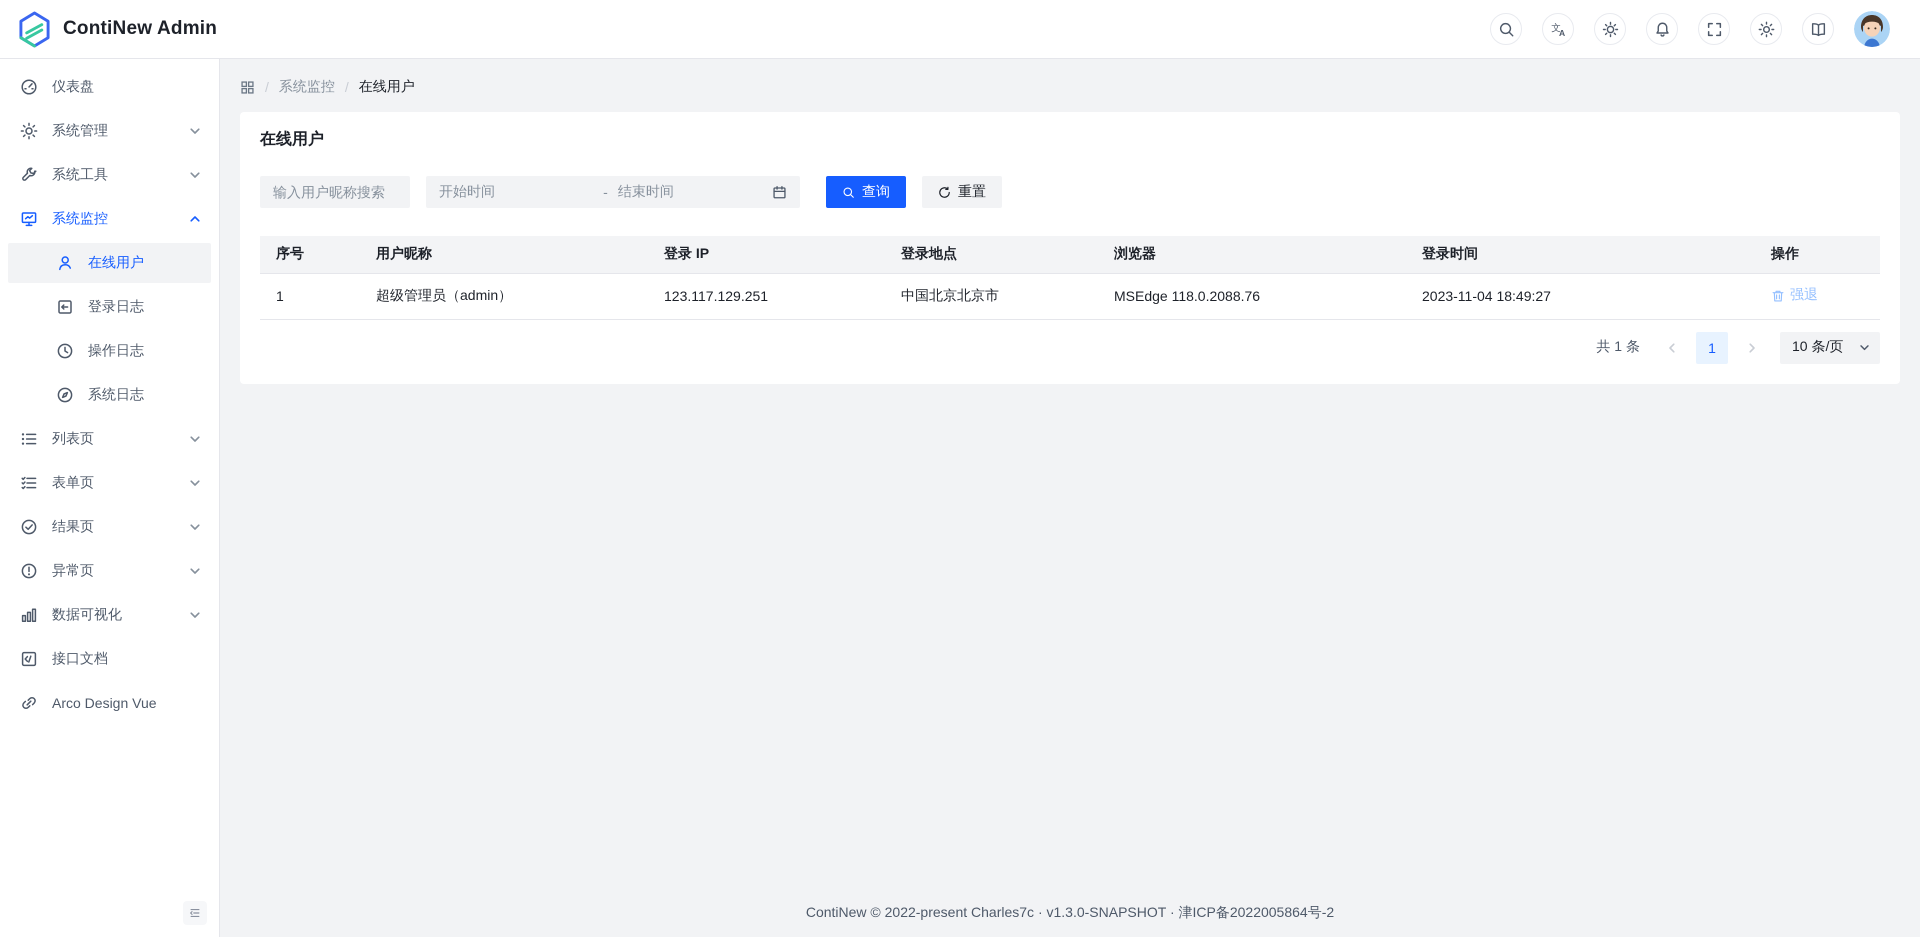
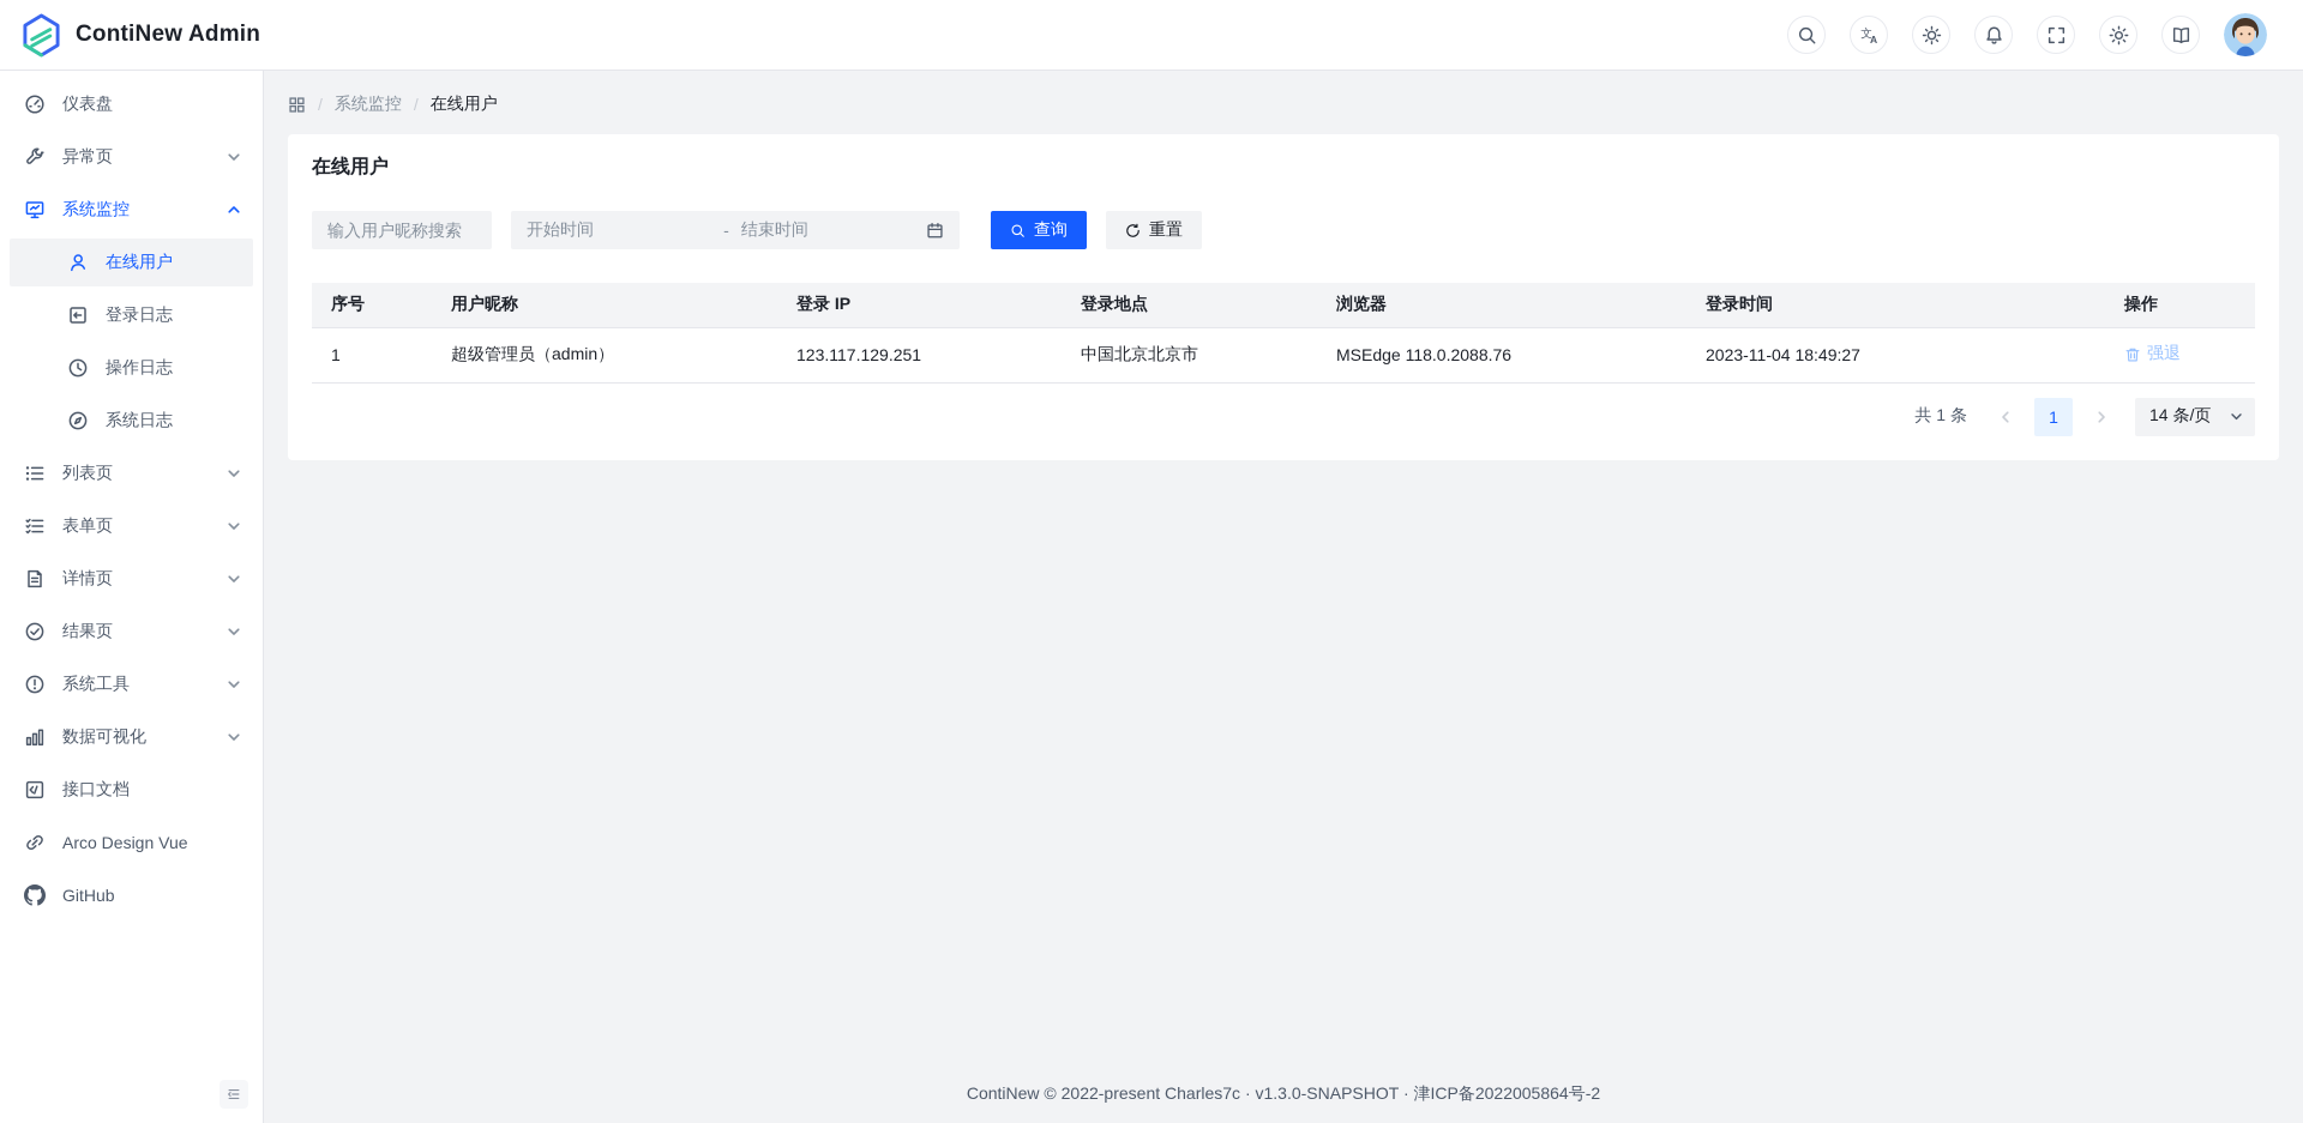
  ContiNew Admin
  仪表盘
- 系统管理
- 系统工具
+ 异常页
  系统监控
  在线用户
  登录日志
  操作日志
  系统日志
  列表页
  表单页
+ 详情页
  结果页
- 异常页
+ 系统工具
  数据可视化
  接口文档
  Arco Design Vue
+ GitHub
  /
  系统监控
  /
  在线用户
  在线用户
  输入用户昵称搜索
  开始时间
  -
  结束时间
  查询
  重置
  序号	用户昵称	登录 IP	登录地点	浏览器	登录时间	操作
  1	超级管理员（admin）	123.117.129.251	中国北京北京市	MSEdge 118.0.2088.76	2023-11-04 18:49:27	强退
  共 1 条
  1
- 10 条/页
+ 14 条/页
  ContiNew © 2022-present Charles7c · v1.3.0-SNAPSHOT · 津ICP备2022005864号-2
